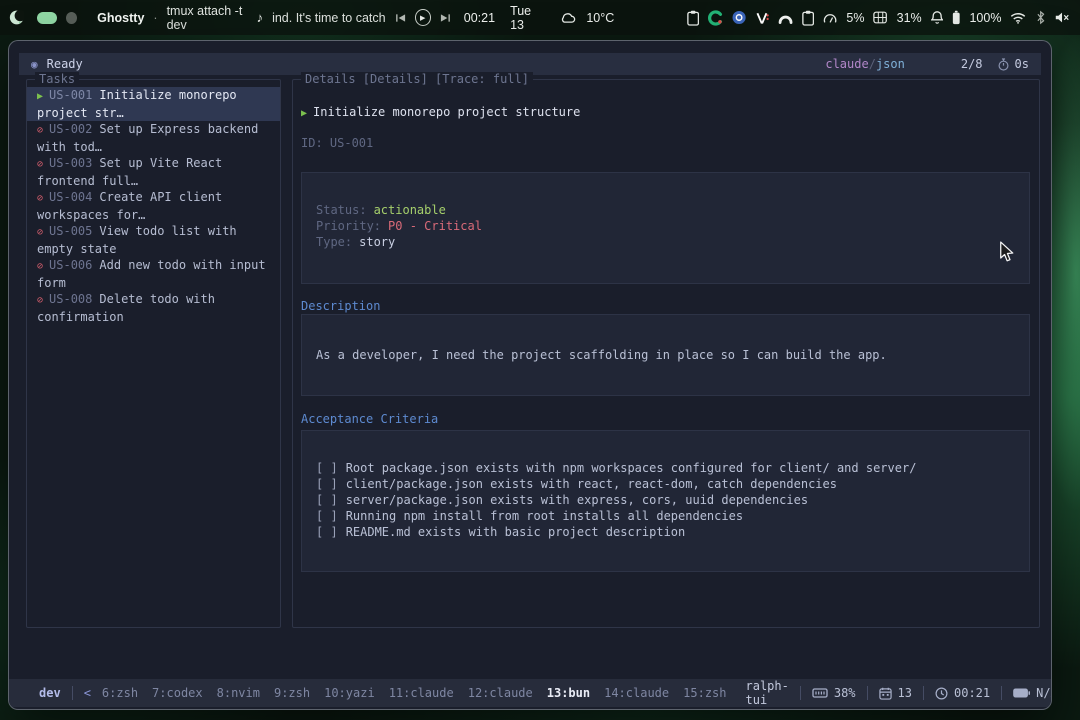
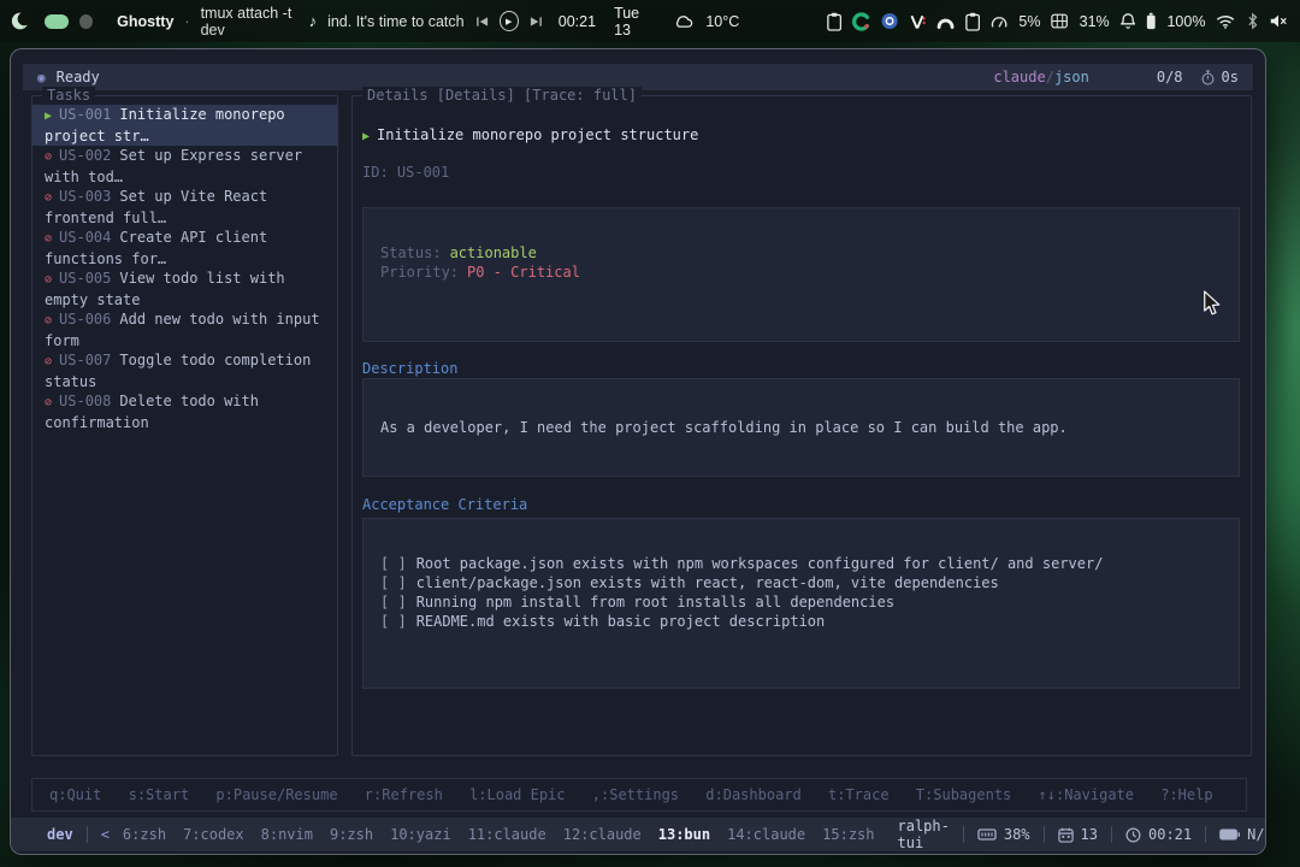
  Ghostty
  ·
  tmux attach -t dev
  ♪
  ind. It's time to catch
  00:21
  Tue 13
  10°C
  5%
  31%
  100%
  ◉
  Ready
  claude
  /
  json
- 2/8
+ 0/8
  0s
  Tasks
  ▶ US-001 Initialize monorepo project str…
- ⊘ US-002 Set up Express backend with tod…
+ ⊘ US-002 Set up Express server with tod…
  ⊘ US-003 Set up Vite React frontend full…
- ⊘ US-004 Create API client workspaces for…
+ ⊘ US-004 Create API client functions for…
  ⊘ US-005 View todo list with empty state
  ⊘ US-006 Add new todo with input form
+ ⊘ US-007 Toggle todo completion status
  ⊘ US-008 Delete todo with confirmation
  Details [Details] [Trace: full]
  ▶ Initialize monorepo project structure
  ID: US-001
  Status: actionable
  Priority: P0 - Critical
- Type: story
  Description
  As a developer, I need the project scaffolding in place so I can build the app.
  Acceptance Criteria
  [ ] Root package.json exists with npm workspaces configured for client/ and server/
- [ ] client/package.json exists with react, react-dom, catch dependencies
+ [ ] client/package.json exists with react, react-dom, vite dependencies
- [ ] server/package.json exists with express, cors, uuid dependencies
  [ ] Running npm install from root installs all dependencies
  [ ] README.md exists with basic project description
+ q:Quit s:Start p:Pause/Resume r:Refresh l:Load Epic ,:Settings d:Dashboard t:Trace T:Subagents ↑↓:Navigate ?:Help
  dev
  <
  6:zsh
  7:codex
  8:nvim
  9:zsh
  10:yazi
  11:claude
  12:claude
  13:bun
  14:claude
  15:zsh
  ralph-tui
  38%
  13
  00:21
